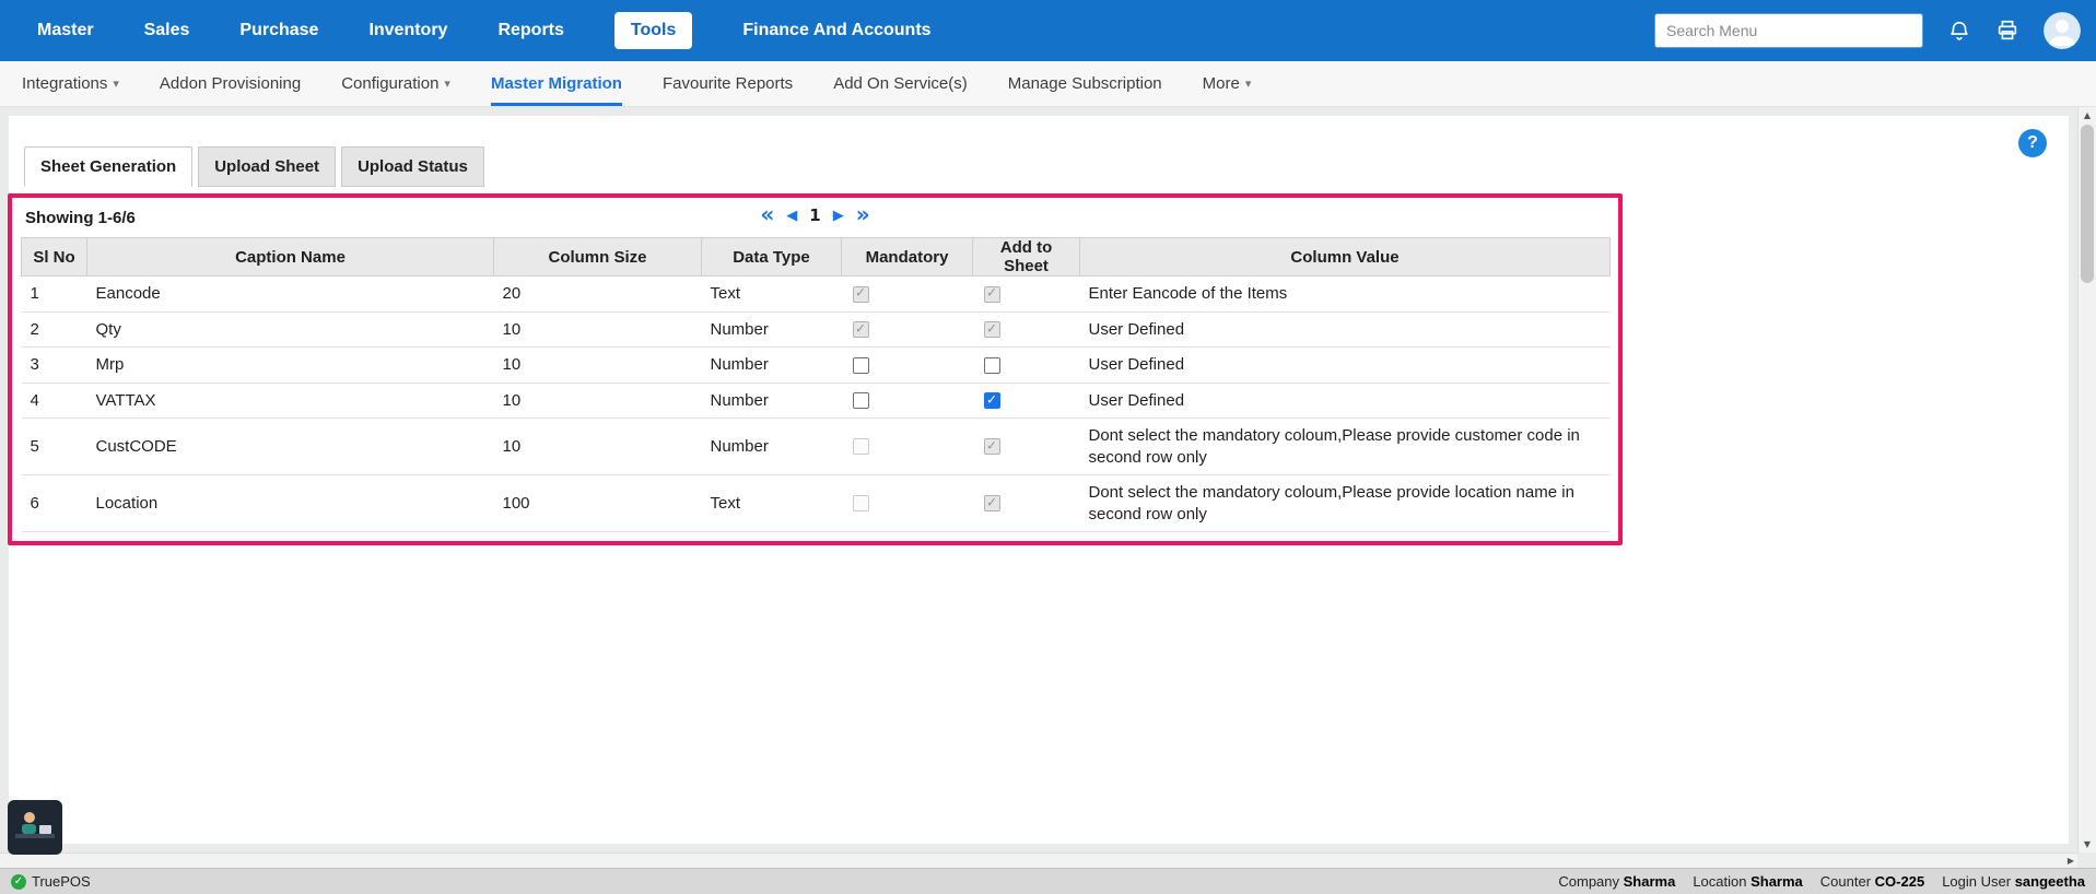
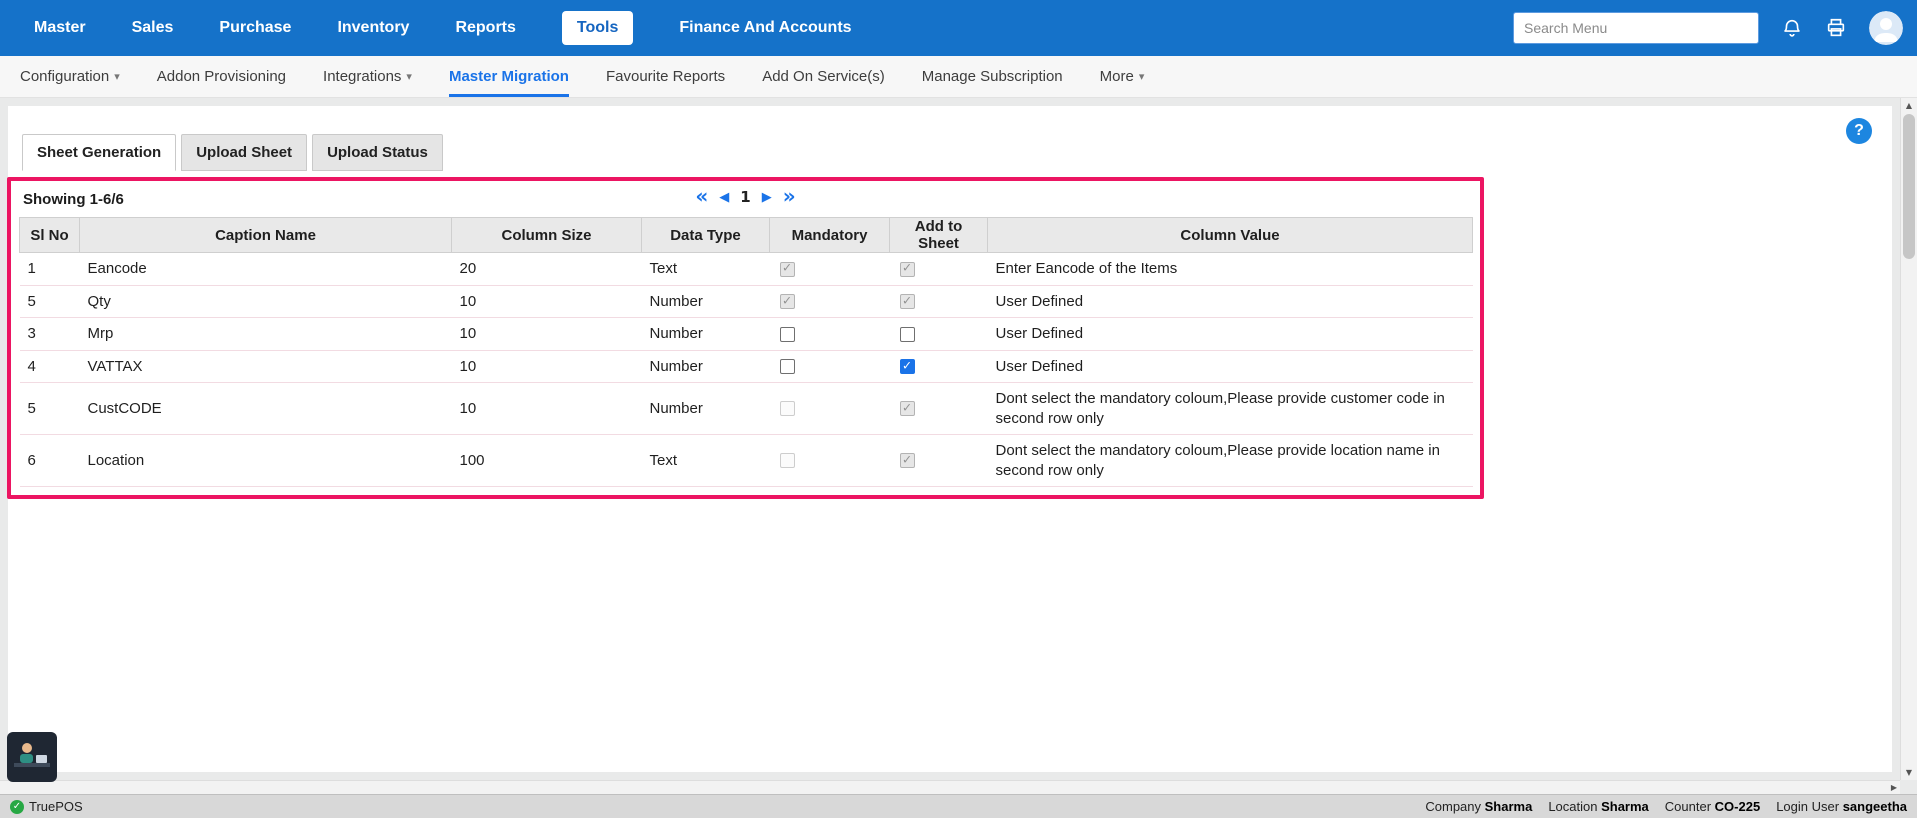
  Master
  Sales
  Purchase
  Inventory
  Reports
  Tools
  Finance And Accounts
  Search Menu
- Integrations
+ Configuration
  ▾
  Addon Provisioning
- Configuration
+ Integrations
  ▾
  Master Migration
  Favourite Reports
  Add On Service(s)
  Manage Subscription
  More
  ▾
  ?
  Sheet Generation
  Upload Sheet
  Upload Status
  Showing 1-6/6
  «
  ◀
  1
  ▶
  »
  Sl No	Caption Name	Column Size	Data Type	Mandatory	Add to Sheet	Column Value
  1	Eancode	20	Text			Enter Eancode of the Items
- 2	Qty	10	Number			User Defined
+ 5	Qty	10	Number			User Defined
  3	Mrp	10	Number			User Defined
  4	VATTAX	10	Number			User Defined
  5	CustCODE	10	Number			Dont select the mandatory coloum,Please provide customer code in second row only
  6	Location	100	Text			Dont select the mandatory coloum,Please provide location name in second row only
  ▲
  ▼
  ▶
  ✓
  TruePOS
  Company Sharma
  Location Sharma
  Counter CO-225
  Login User sangeetha
